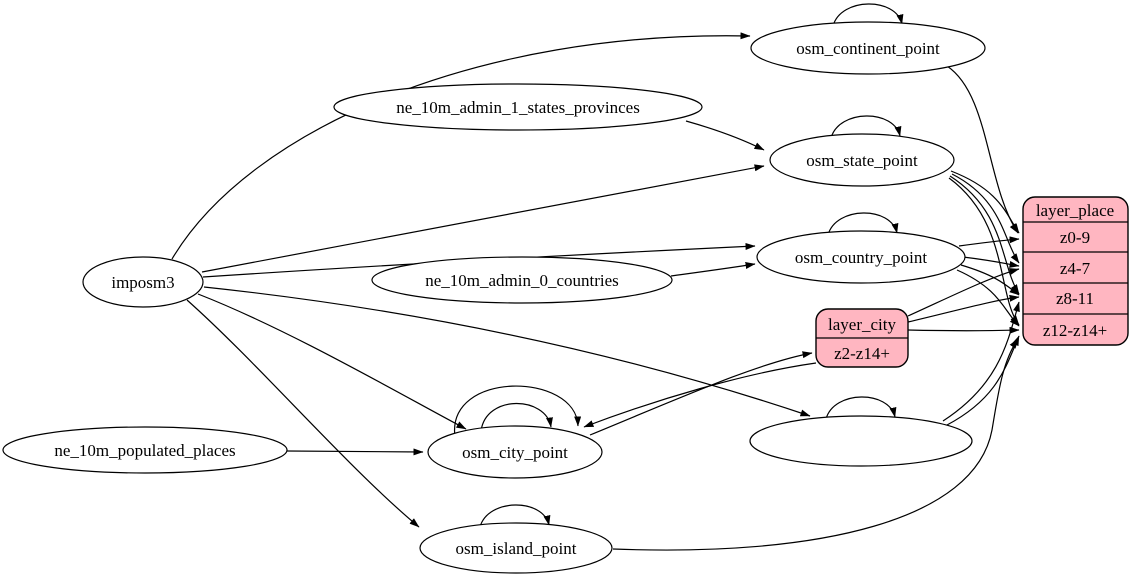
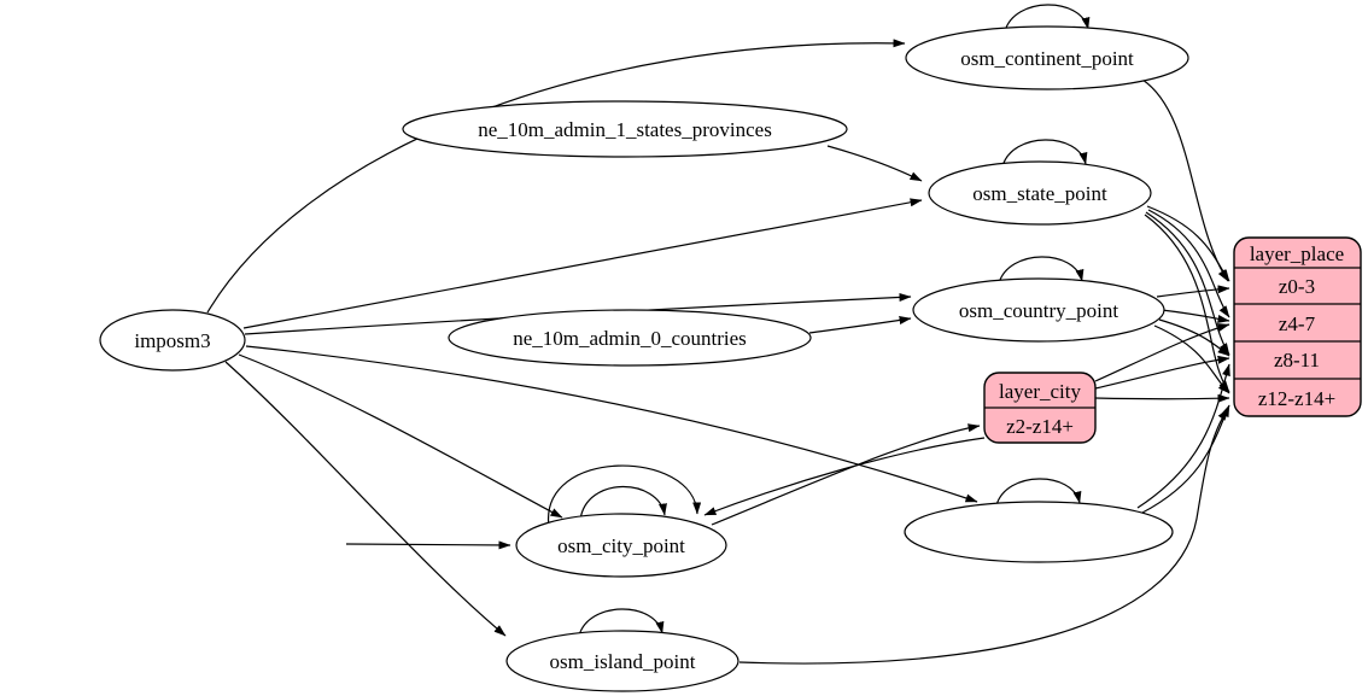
  osm_continent_point
  ne_10m_admin_1_states_provinces
  osm_state_point
  osm_country_point
  ne_10m_admin_0_countries
  imposm3
  osm_city_point
- ne_10m_populated_places
  osm_island_point
  layer_city
  z2-z14+
  layer_place
- z0-9
+ z0-3
  z4-7
  z8-11
  z12-z14+
